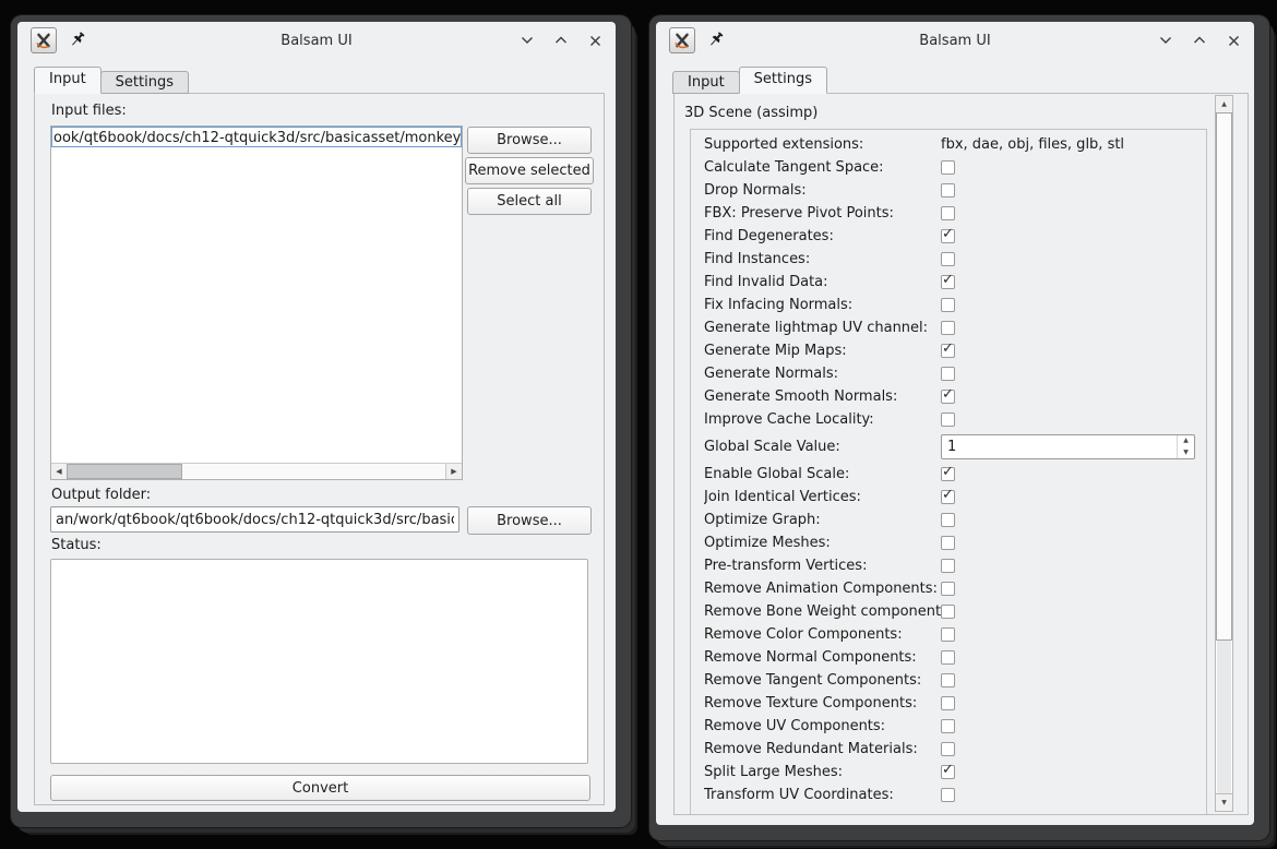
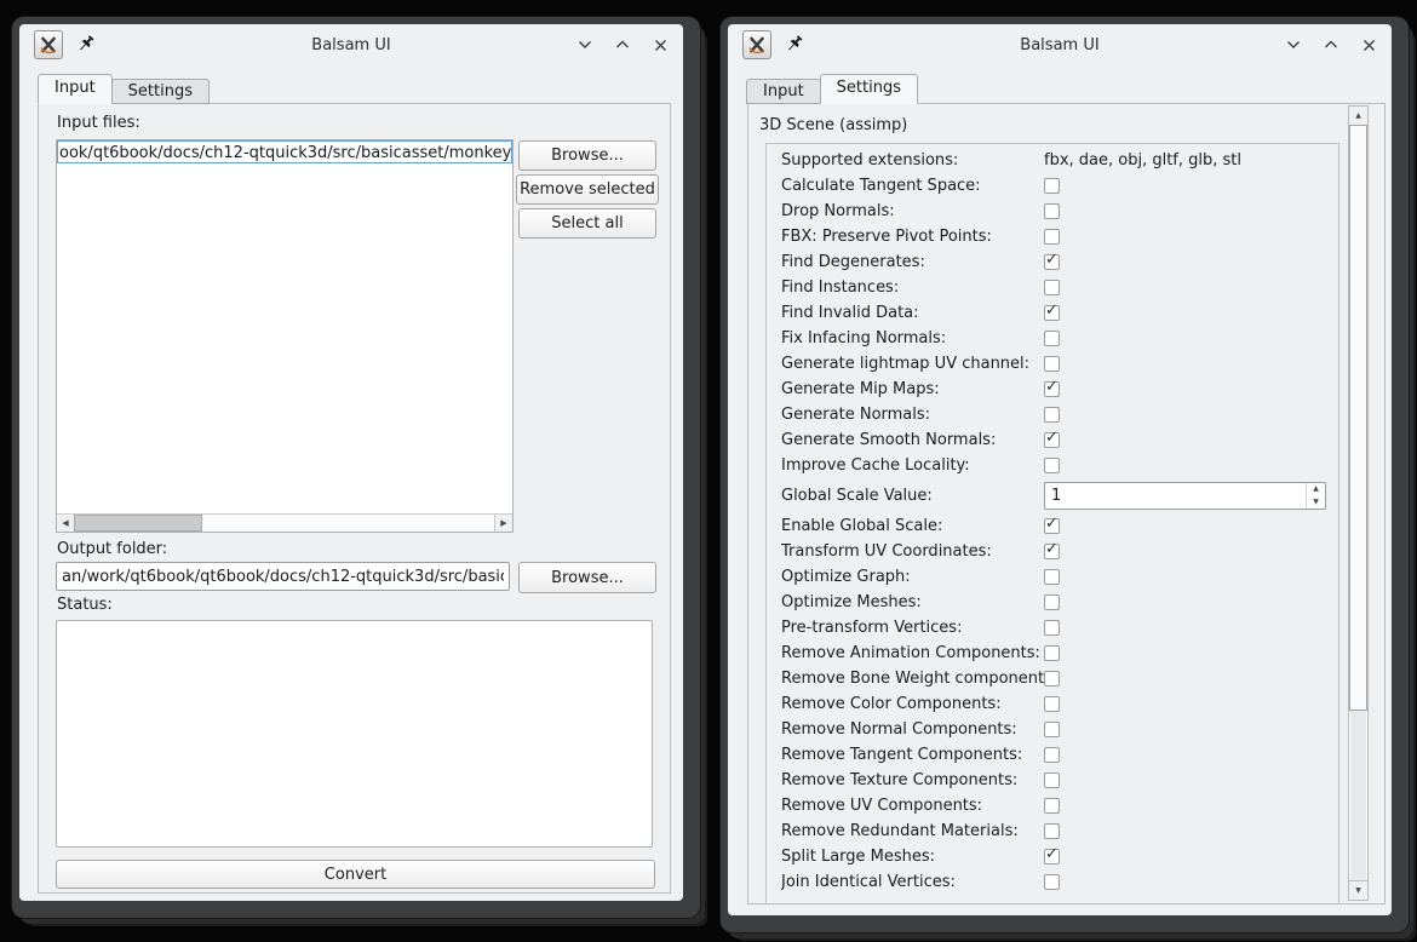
  Balsam UI
  Input
  Settings
  Input files:
  ook/qt6book/docs/ch12-qtquick3d/src/basicasset/monkey.
  ◀
  ▶
  Browse...
  Remove selected
  Select all
  Output folder:
  an/work/qt6book/qt6book/docs/ch12-qtquick3d/src/basi
  Browse...
  Status:
  Convert
  Balsam UI
  Input
  Settings
  3D Scene (assimp)
  Supported extensions:
- fbx, dae, obj, files, glb, stl
+ fbx, dae, obj, gltf, glb, stl
  Calculate Tangent Space:
  Drop Normals:
  FBX: Preserve Pivot Points:
  Find Degenerates:
  ✓
  Find Instances:
  Find Invalid Data:
  ✓
  Fix Infacing Normals:
  Generate lightmap UV channel:
  Generate Mip Maps:
  ✓
  Generate Normals:
  Generate Smooth Normals:
  ✓
  Improve Cache Locality:
  Global Scale Value:
  1
  Enable Global Scale:
  ✓
- Join Identical Vertices:
+ Transform UV Coordinates:
  ✓
  Optimize Graph:
  Optimize Meshes:
  Pre-transform Vertices:
  Remove Animation Components:
  Remove Bone Weight component
  Remove Color Components:
  Remove Normal Components:
  Remove Tangent Components:
  Remove Texture Components:
  Remove UV Components:
  Remove Redundant Materials:
  Split Large Meshes:
  ✓
- Transform UV Coordinates:
+ Join Identical Vertices:
